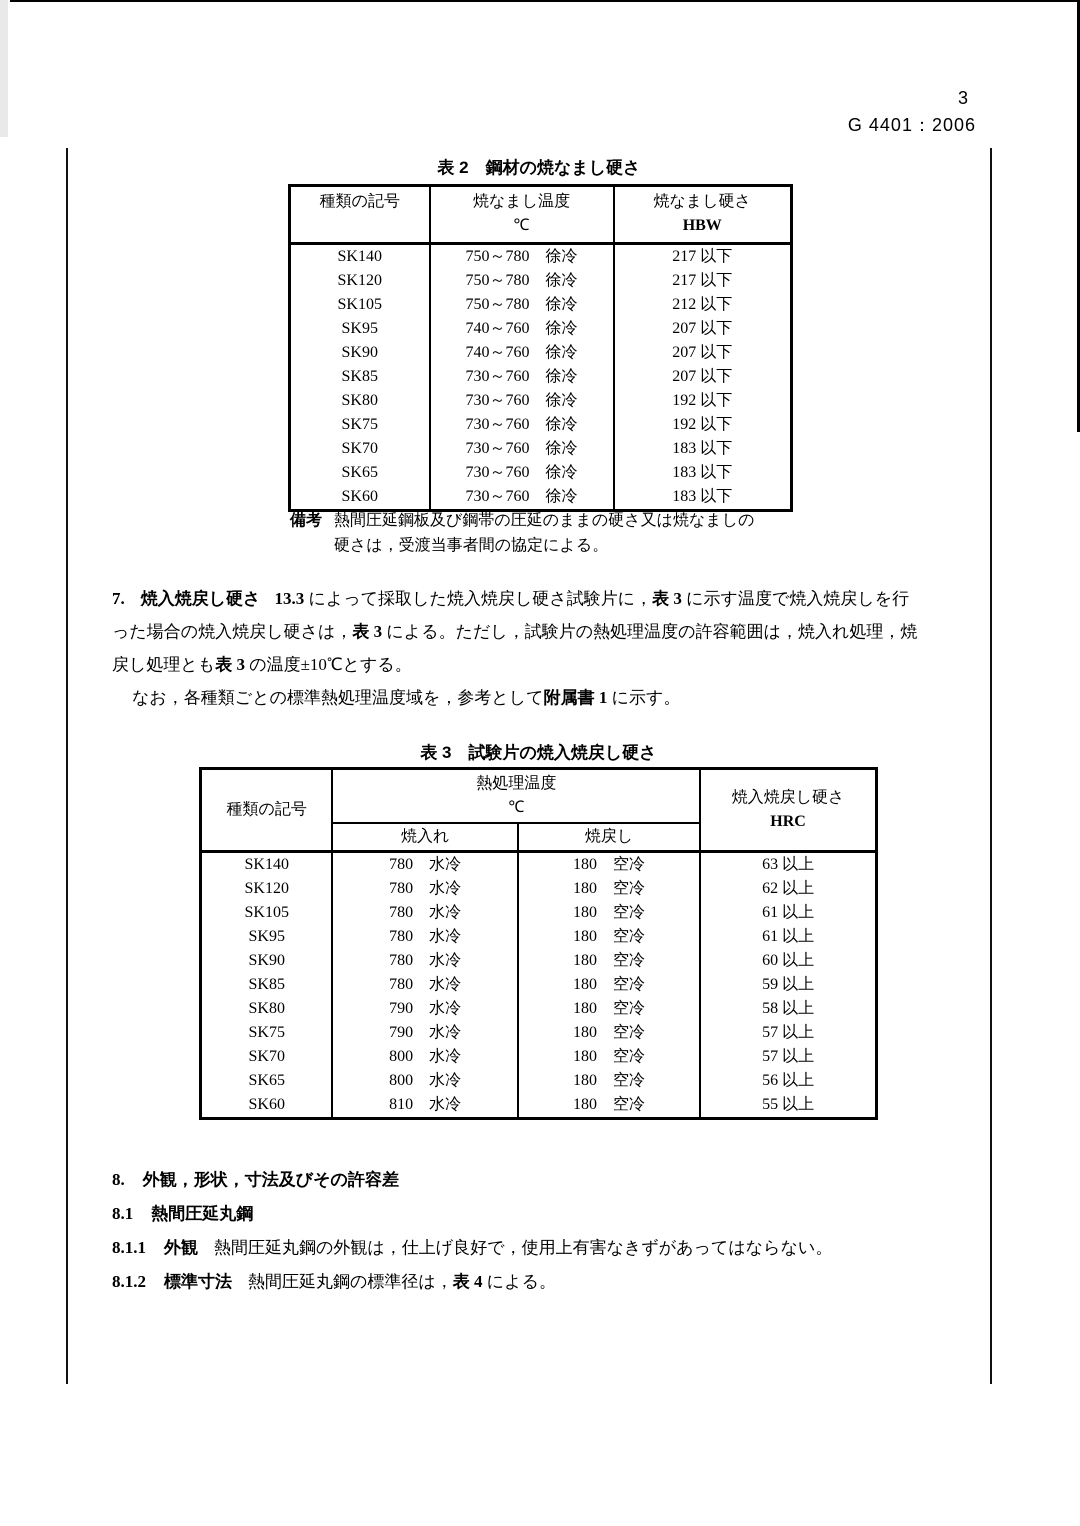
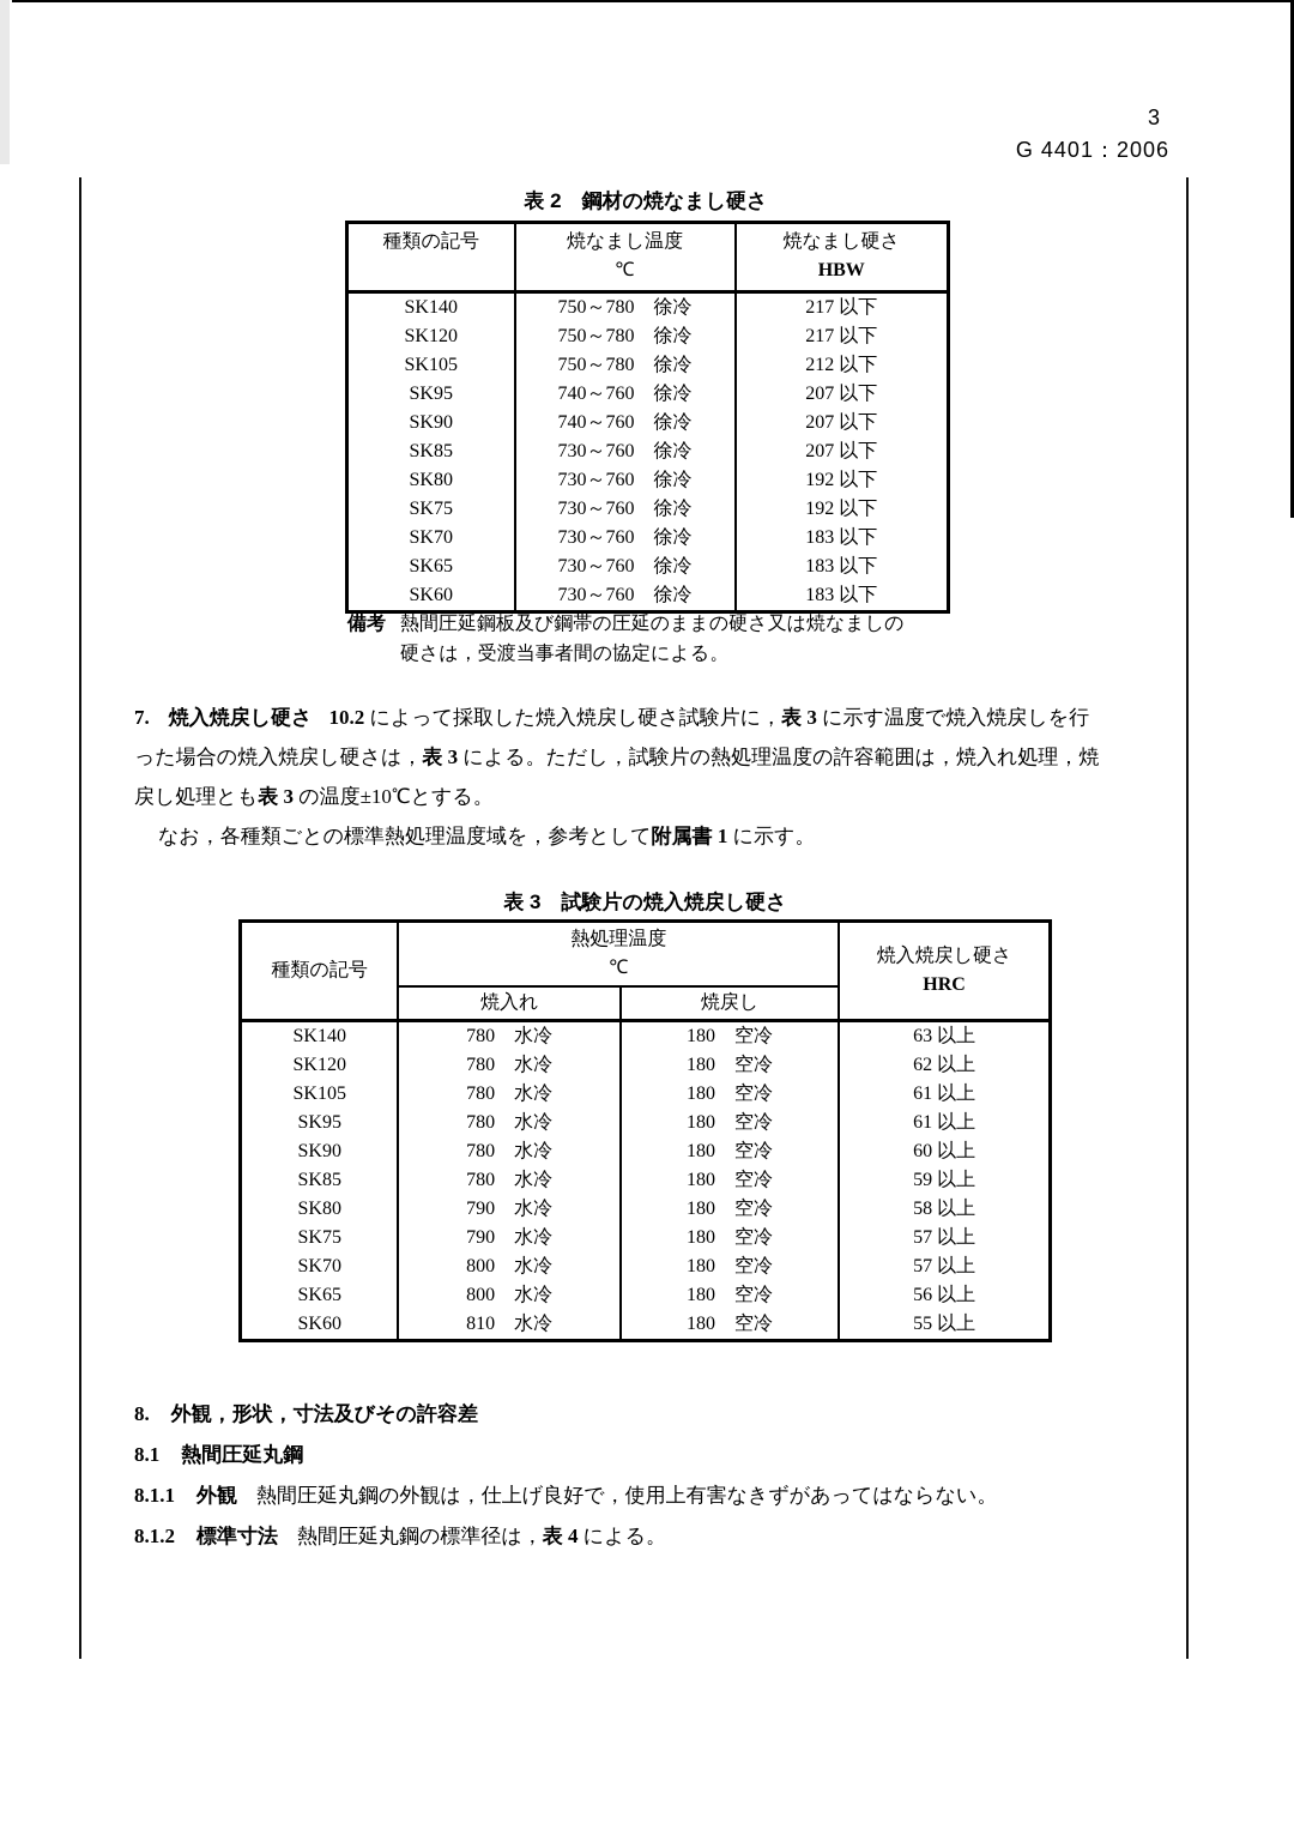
  3
  G 4401：2006
  表 2 鋼材の焼なまし硬さ
  種類の記号	焼なまし温度 ℃	焼なまし硬さ HBW
  SK140	750～780 徐冷	217 以下
  SK120	750～780 徐冷	217 以下
  SK105	750～780 徐冷	212 以下
  SK95	740～760 徐冷	207 以下
  SK90	740～760 徐冷	207 以下
  SK85	730～760 徐冷	207 以下
  SK80	730～760 徐冷	192 以下
  SK75	730～760 徐冷	192 以下
  SK70	730～760 徐冷	183 以下
  SK65	730～760 徐冷	183 以下
  SK60	730～760 徐冷	183 以下
  備考
  熱間圧延鋼板及び鋼帯の圧延のままの硬さ又は焼なましの
  硬さは，受渡当事者間の協定による。
- 7. 焼入焼戻し硬さ 13.3 によって採取した焼入焼戻し硬さ試験片に，表 3 に示す温度で焼入焼戻しを行
+ 7. 焼入焼戻し硬さ 10.2 によって採取した焼入焼戻し硬さ試験片に，表 3 に示す温度で焼入焼戻しを行
  った場合の焼入焼戻し硬さは，表 3 による。ただし，試験片の熱処理温度の許容範囲は，焼入れ処理，焼
  戻し処理とも表 3 の温度±10℃とする。
  なお，各種類ごとの標準熱処理温度域を，参考として附属書 1 に示す。
  表 3 試験片の焼入焼戻し硬さ
  種類の記号	熱処理温度 ℃	焼入焼戻し硬さ HRC
  焼入れ	焼戻し
  SK140	780 水冷	180 空冷	63 以上
  SK120	780 水冷	180 空冷	62 以上
  SK105	780 水冷	180 空冷	61 以上
  SK95	780 水冷	180 空冷	61 以上
  SK90	780 水冷	180 空冷	60 以上
  SK85	780 水冷	180 空冷	59 以上
  SK80	790 水冷	180 空冷	58 以上
  SK75	790 水冷	180 空冷	57 以上
  SK70	800 水冷	180 空冷	57 以上
  SK65	800 水冷	180 空冷	56 以上
  SK60	810 水冷	180 空冷	55 以上
  8. 外観，形状，寸法及びその許容差
  8.1 熱間圧延丸鋼
  8.1.1 外観 熱間圧延丸鋼の外観は，仕上げ良好で，使用上有害なきずがあってはならない。
  8.1.2 標準寸法 熱間圧延丸鋼の標準径は，表 4 による。
